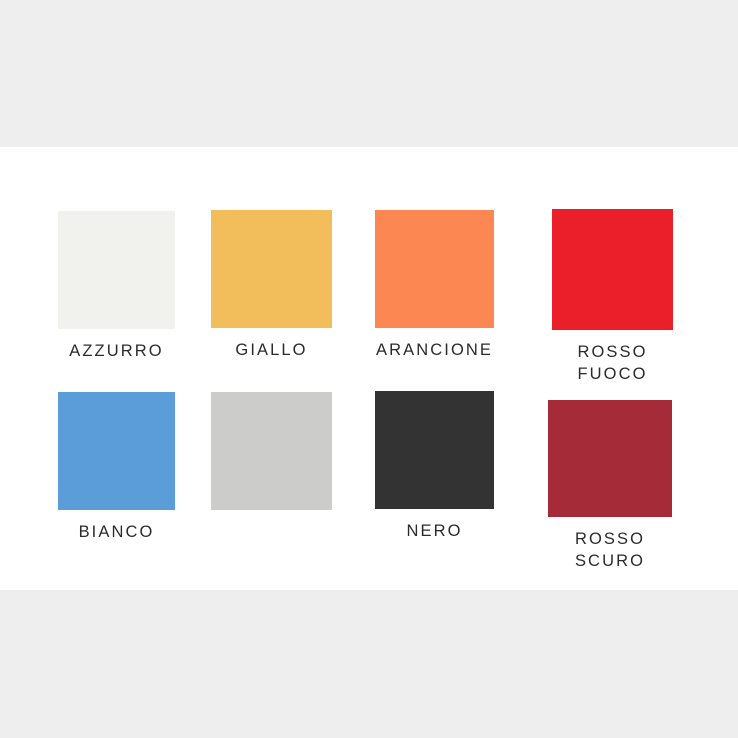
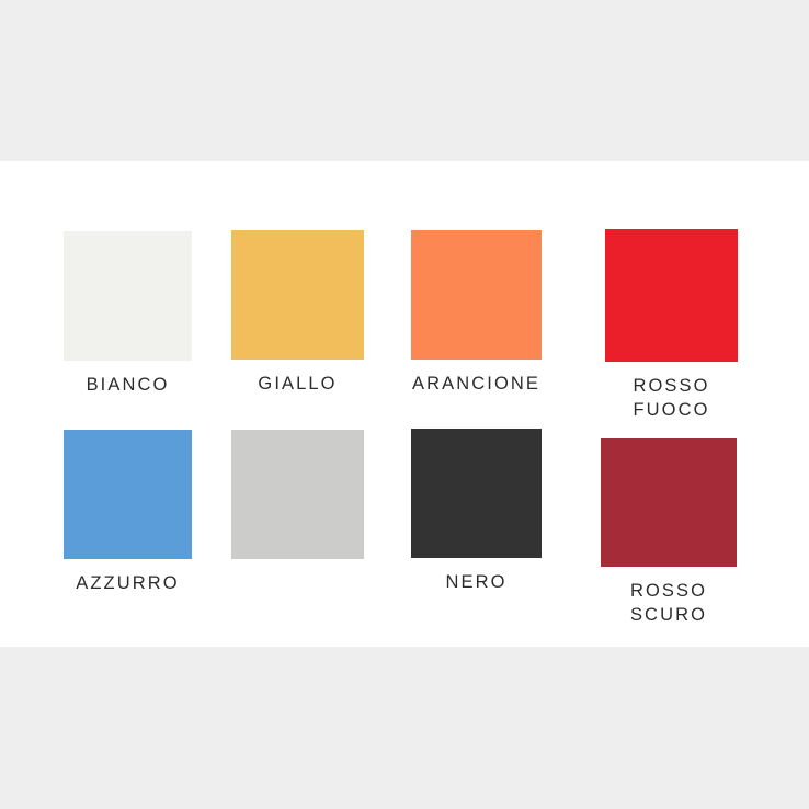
- AZZURRO
+ BIANCO
  GIALLO
  ARANCIONE
  ROSSO
  FUOCO
- BIANCO
+ AZZURRO
  NERO
  ROSSO
  SCURO
